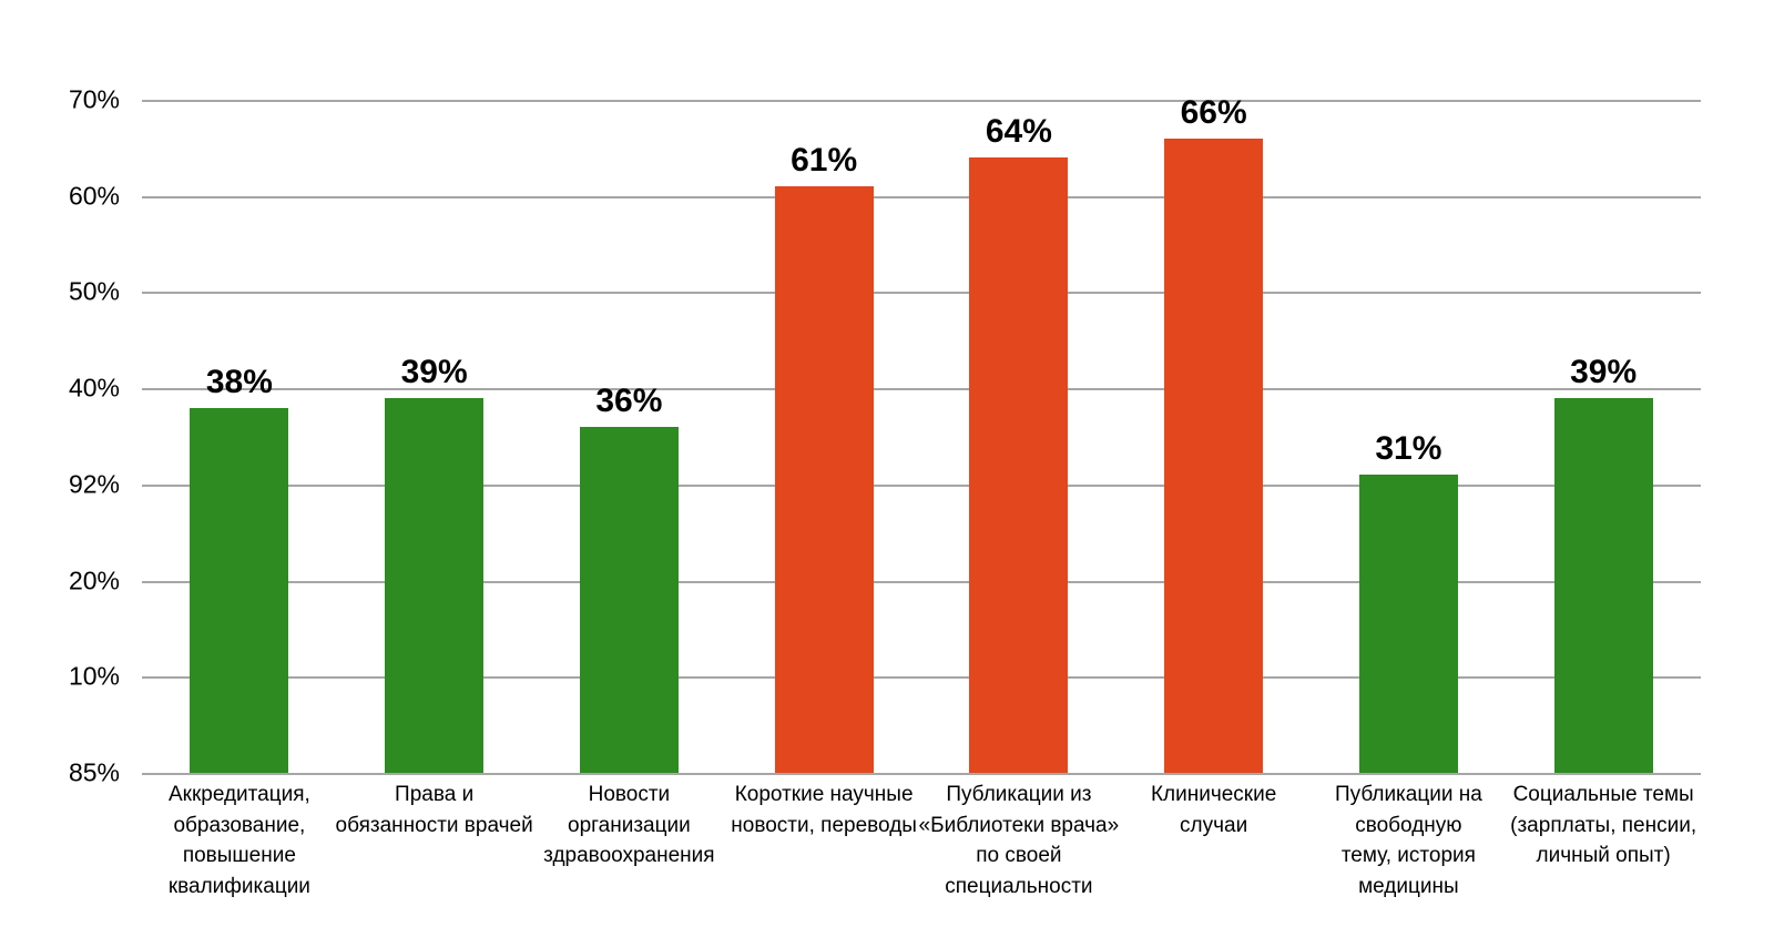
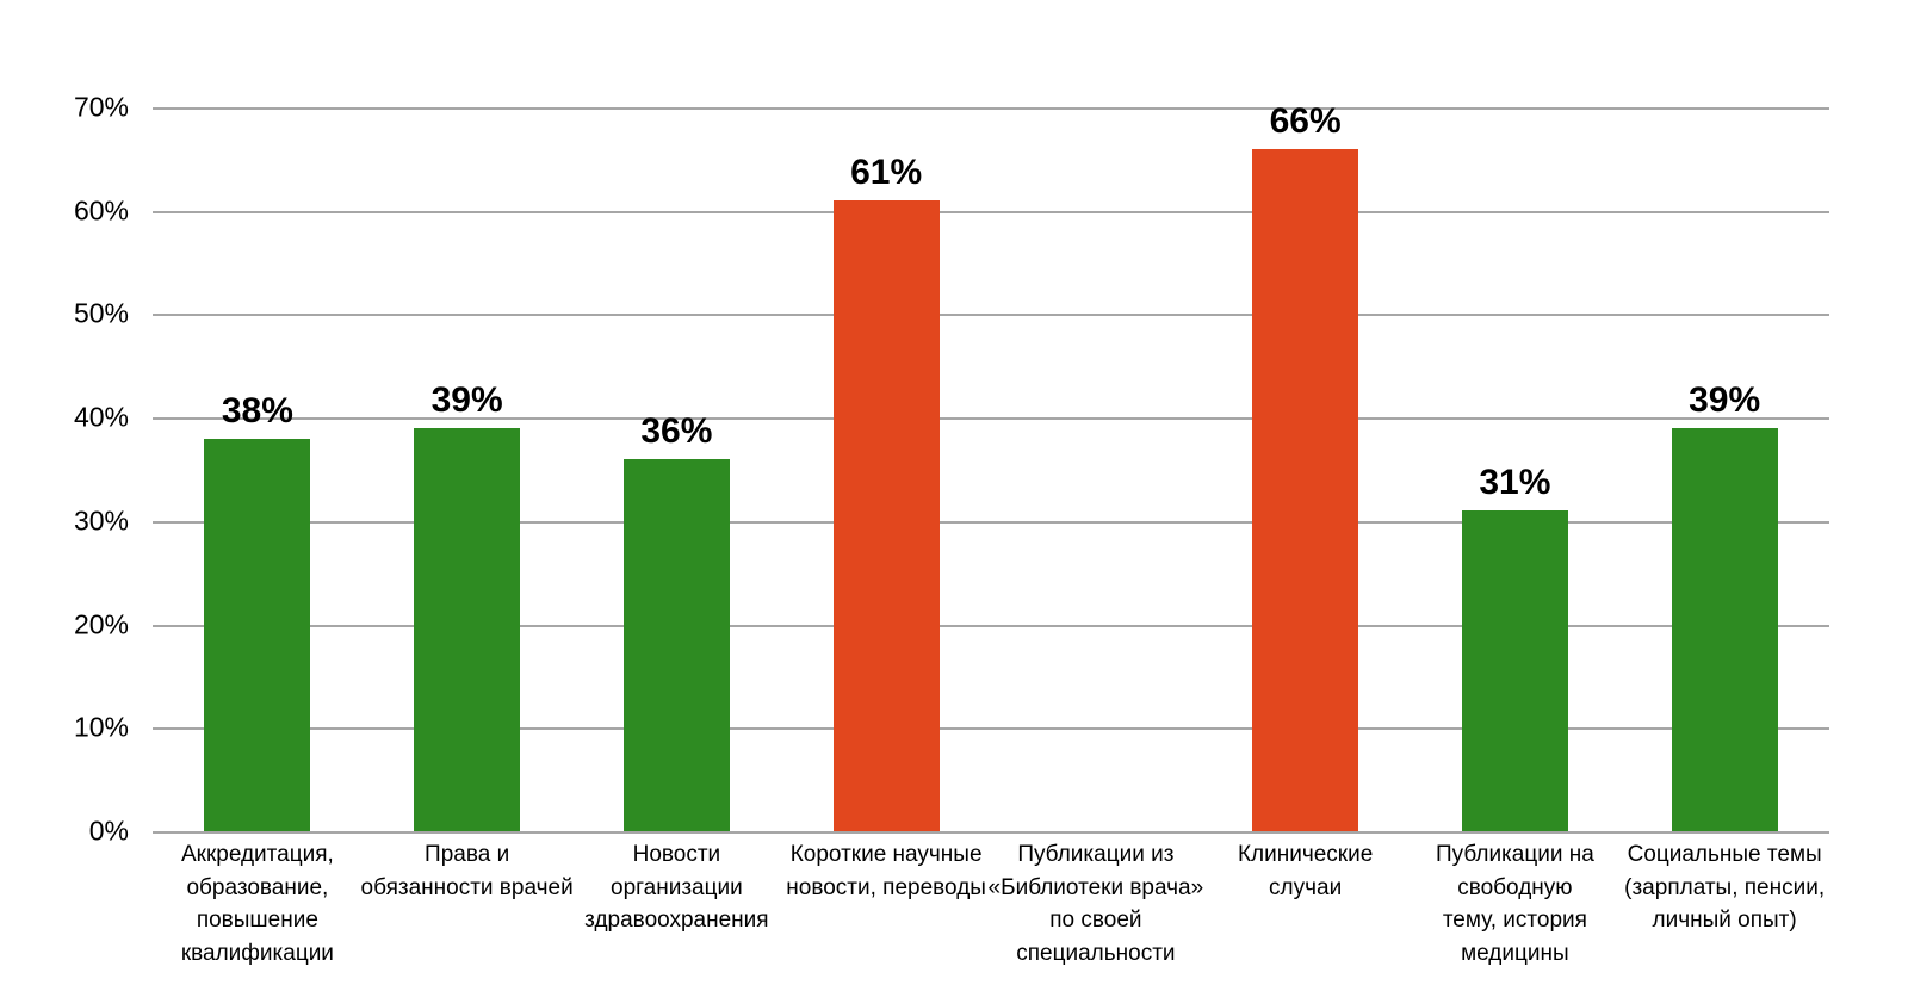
  70%
  60%
  50%
  40%
- 92%
+ 30%
  20%
  10%
- 85%
+ 0%
  38%
  39%
  36%
  61%
- 64%
  66%
  31%
  39%
  Аккредитация,
  образование,
  повышение квалификации
  Права и
  обязанности врачей
  Новости
  организации
  здравоохранения
  Короткие научные
  новости, переводы
  Публикации из
  «Библиотеки врача»
  по своей специальности
  Клинические
  случаи
  Публикации на свободную
  тему, история медицины
  Социальные темы
  (зарплаты, пенсии,
  личный опыт)
